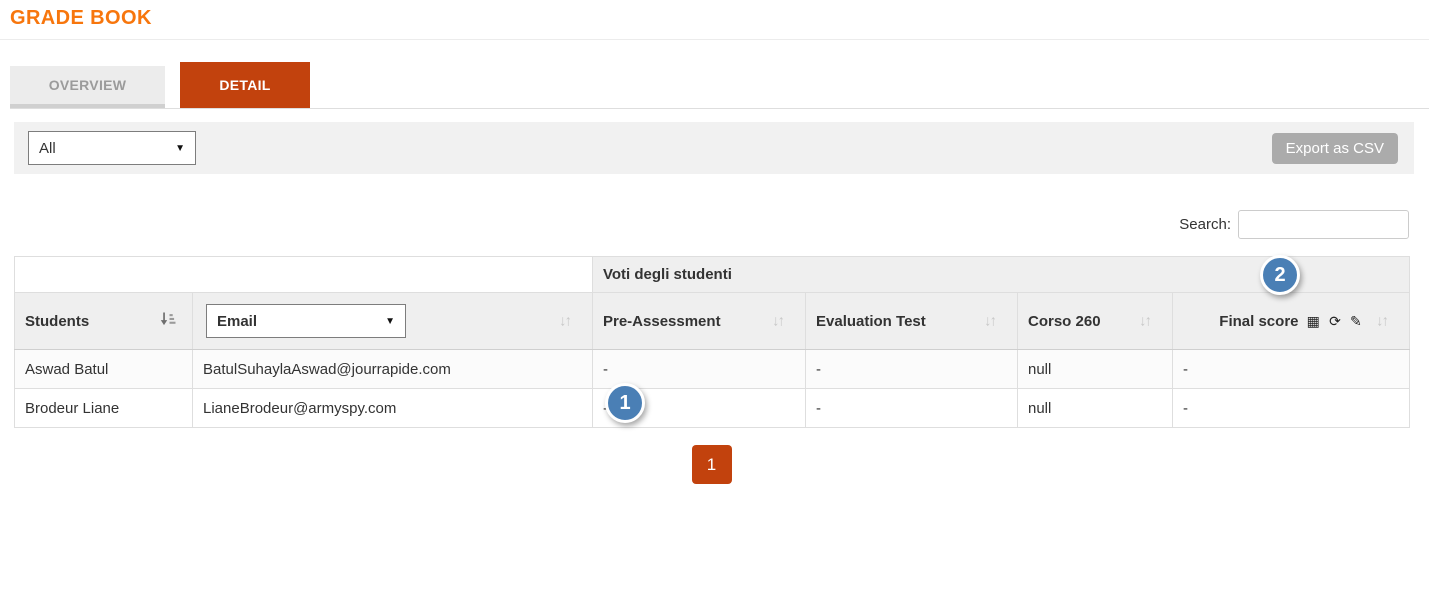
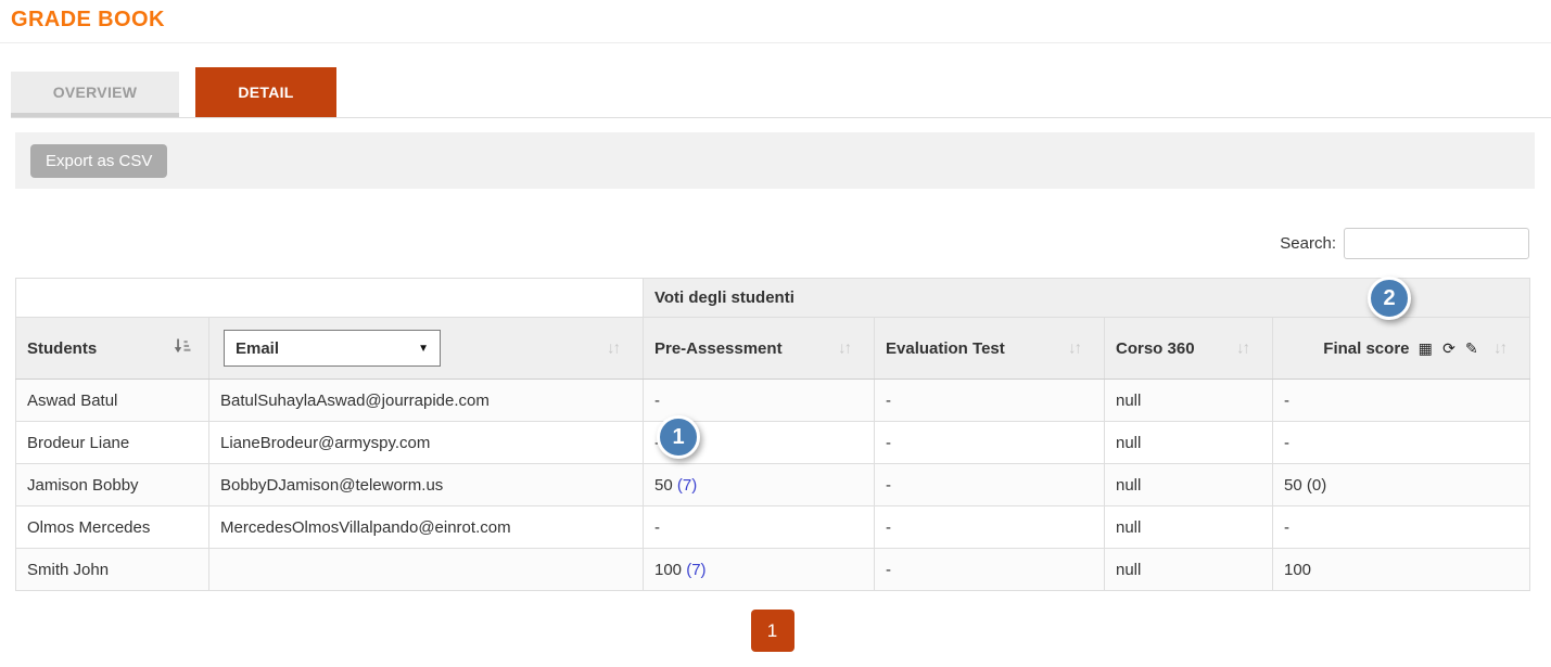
  GRADE BOOK
  OVERVIEW
  DETAIL
- All
- ▼
  Export as CSV
  Search:
  	Voti degli studenti
- Students	Email ▼ ↓↑	Pre-Assessment ↓↑	Evaluation Test ↓↑	Corso 260 ↓↑	Final score ▦ ⟳ ✎ ↓↑
+ Students	Email ▼ ↓↑	Pre-Assessment ↓↑	Evaluation Test ↓↑	Corso 360 ↓↑	Final score ▦ ⟳ ✎ ↓↑
  Aswad Batul	BatulSuhaylaAswad@jourrapide.com	-	-	null	-
  Brodeur Liane	LianeBrodeur@armyspy.com		-	null	-
+ Jamison Bobby	BobbyDJamison@teleworm.us	50 (7)	-	null	50 (0)
+ Olmos Mercedes	MercedesOlmosVillalpando@einrot.com	-	-	null	-
+ Smith John		100 (7)	-	null	100
  1
  1
  2
